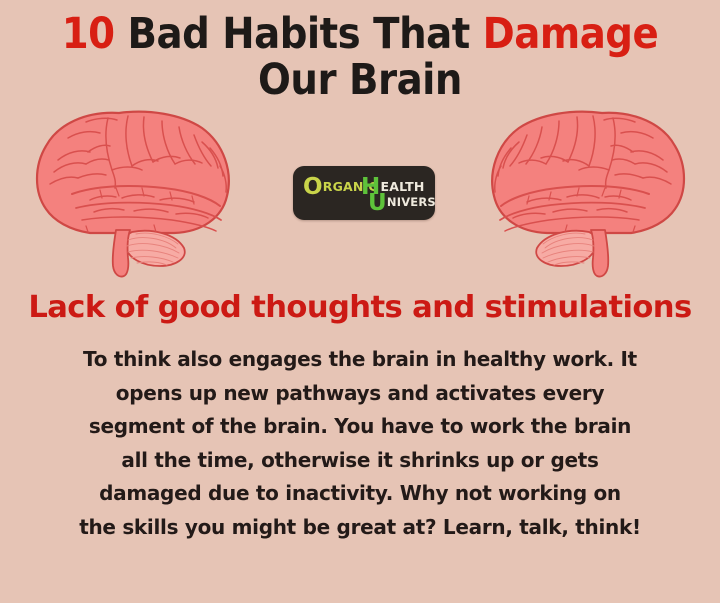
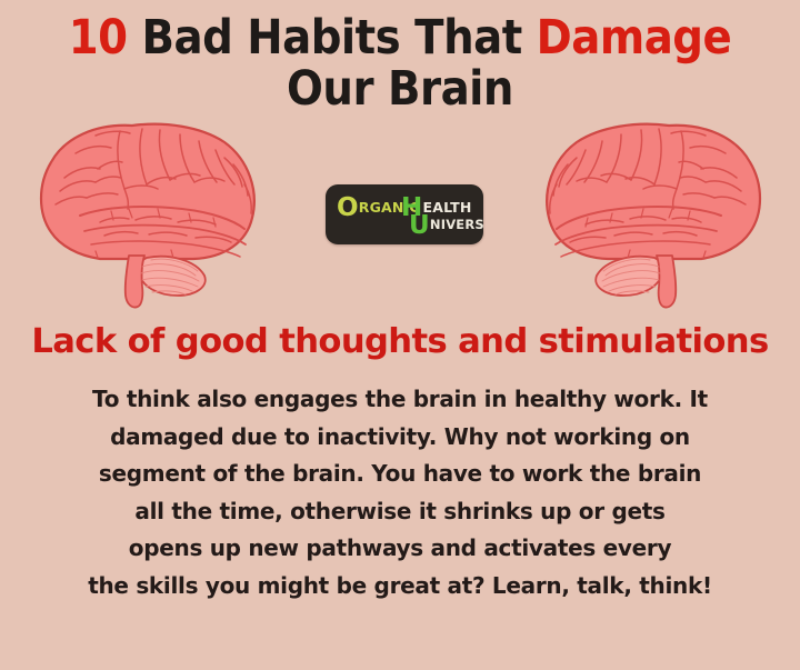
  10 Bad Habits That Damage
  Our Brain
  ORGANIC
  HEALTH
  UNIVERS
  Lack of good thoughts and stimulations
  To think also engages the brain in healthy work. It
- opens up new pathways and activates every
+ damaged due to inactivity. Why not working on
  segment of the brain. You have to work the brain
  all the time, otherwise it shrinks up or gets
- damaged due to inactivity. Why not working on
+ opens up new pathways and activates every
  the skills you might be great at? Learn, talk, think!
